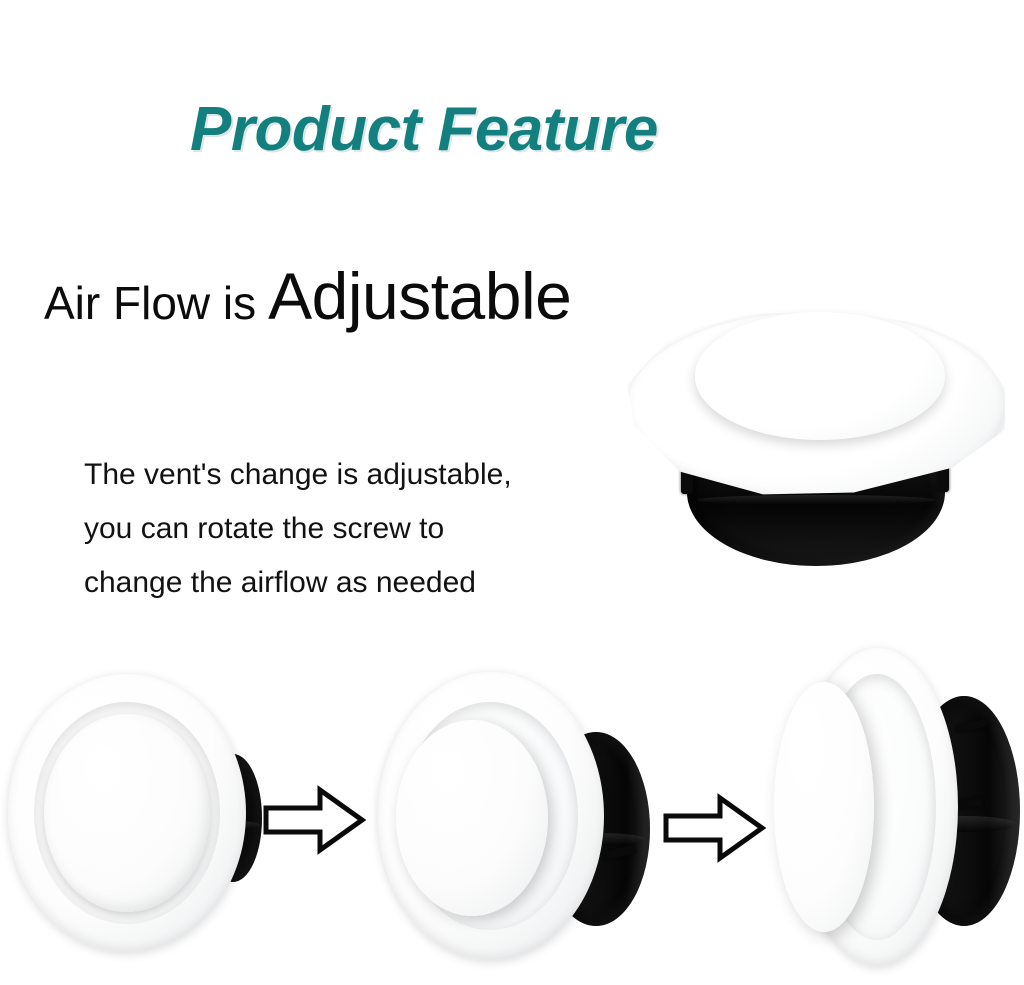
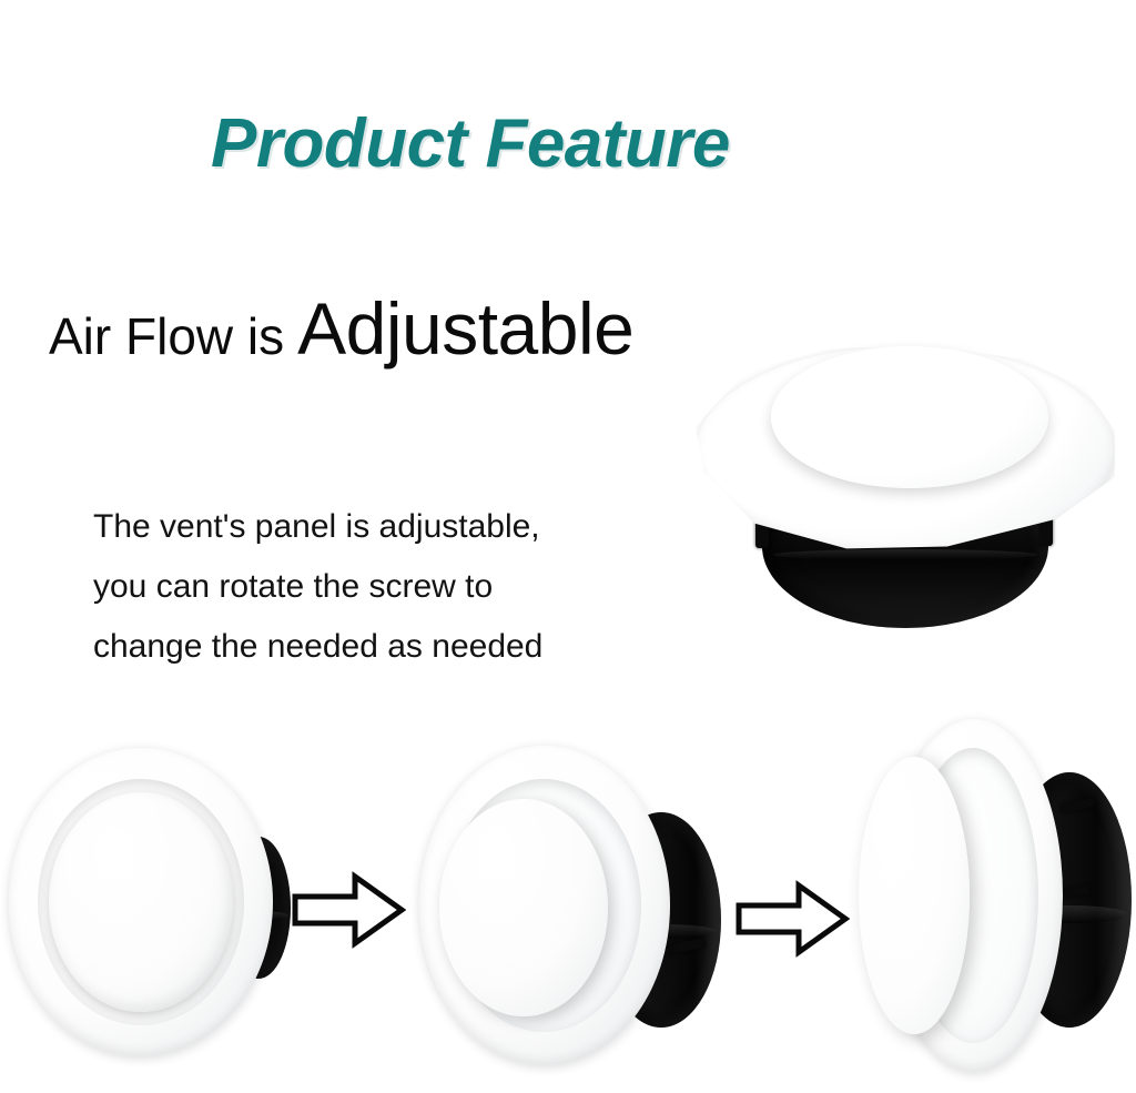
  Product Feature
  Air Flow is Adjustable
- The vent's change is adjustable,
+ The vent's panel is adjustable,
  you can rotate the screw to
- change the airflow as needed
+ change the needed as needed
